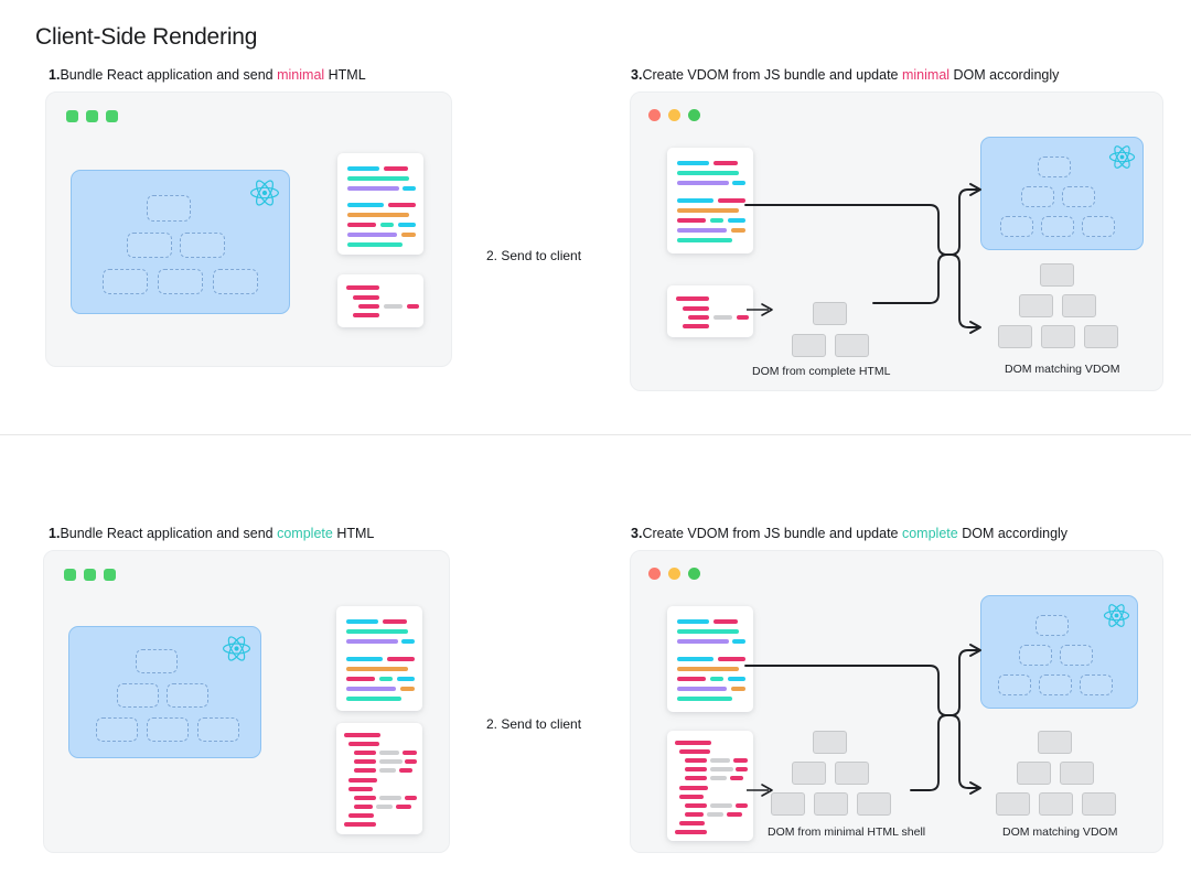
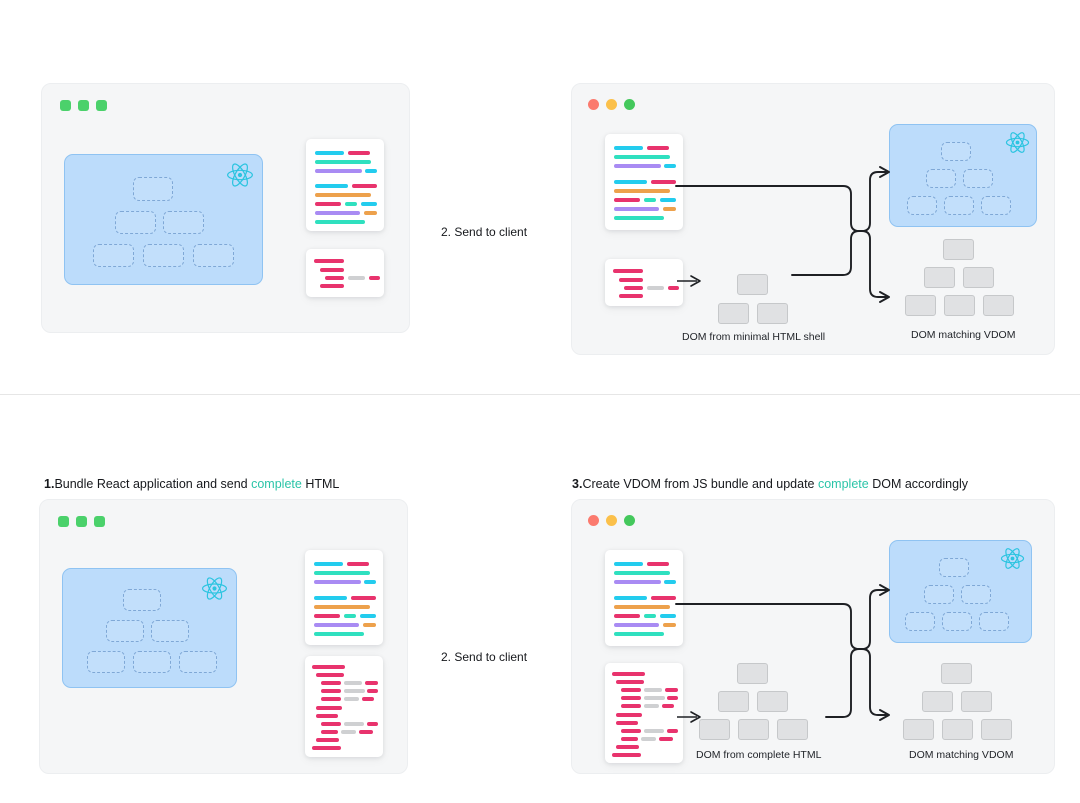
- Client-Side Rendering
- 1.Bundle React application and send minimal HTML
- 3.Create VDOM from JS bundle and update minimal DOM accordingly
  2. Send to client
- DOM from complete HTML
+ DOM from minimal HTML shell
  DOM matching VDOM
  1.Bundle React application and send complete HTML
  3.Create VDOM from JS bundle and update complete DOM accordingly
  2. Send to client
- DOM from minimal HTML shell
+ DOM from complete HTML
  DOM matching VDOM
